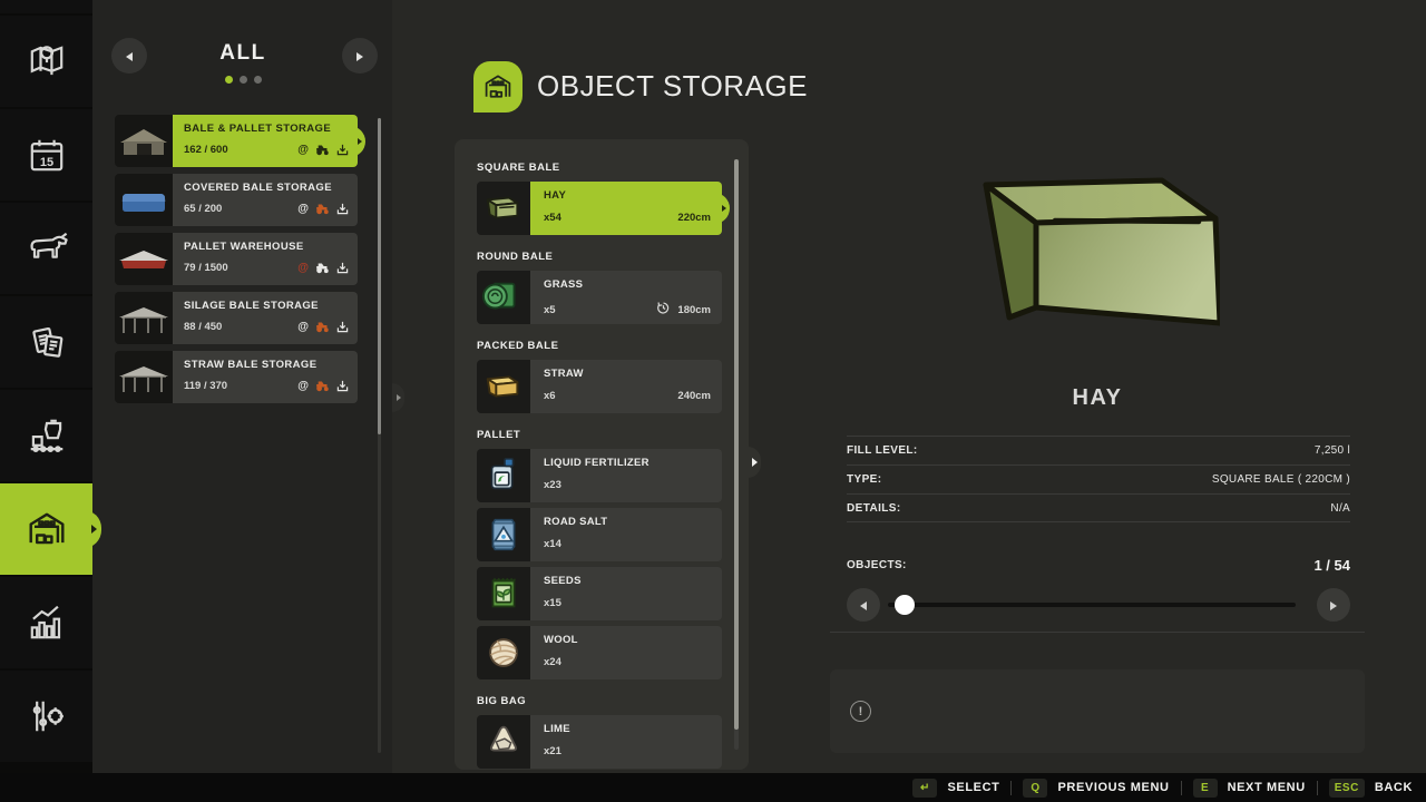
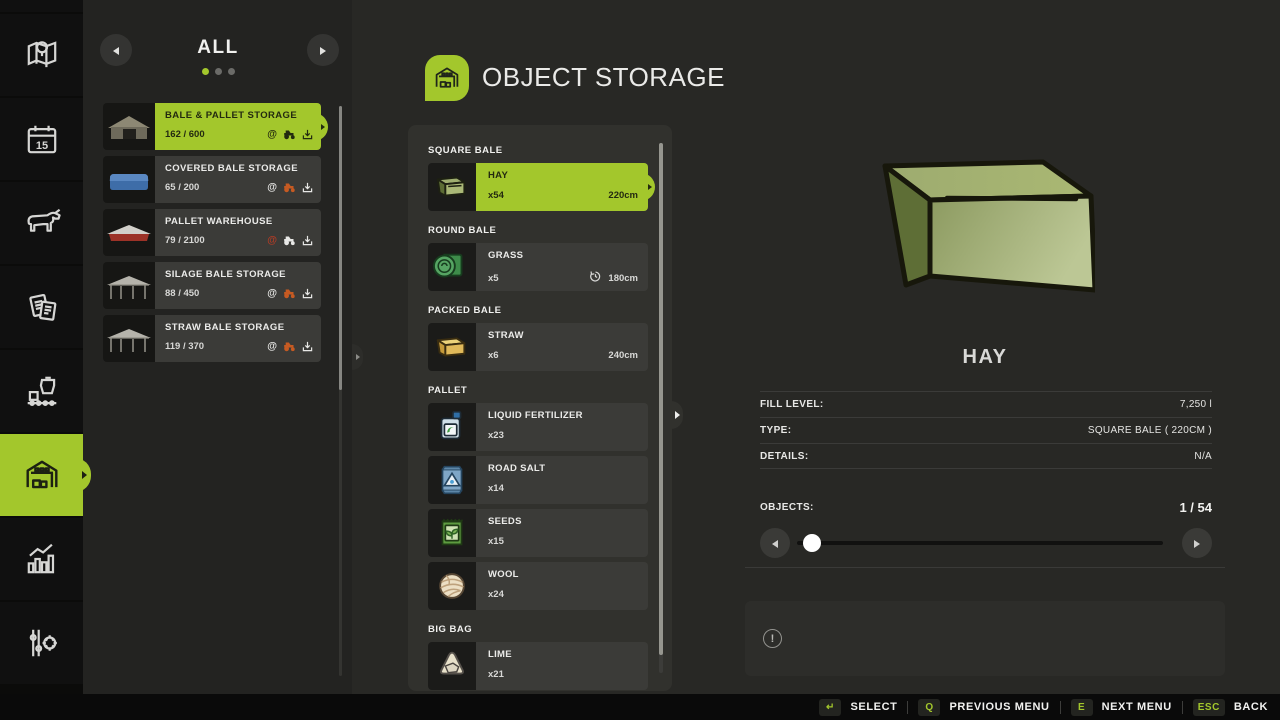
  15
  ALL
  BALE & PALLET STORAGE
  162 / 600
  @
  COVERED BALE STORAGE
  65 / 200
  @
  PALLET WAREHOUSE
- 79 / 1500
+ 79 / 2100
  @
  SILAGE BALE STORAGE
  88 / 450
  @
  STRAW BALE STORAGE
  119 / 370
  @
  OBJECT STORAGE
  SQUARE BALE
  HAY
  x54
  220cm
  ROUND BALE
  GRASS
  x5
  180cm
  PACKED BALE
  STRAW
  x6
  240cm
  PALLET
  LIQUID FERTILIZER
  x23
  ROAD SALT
  x14
  SEEDS
  x15
  WOOL
  x24
  BIG BAG
  LIME
  x21
  HAY
  FILL LEVEL:
  7,250 l
  TYPE:
  SQUARE BALE ( 220CM )
  DETAILS:
  N/A
  OBJECTS:
  1 / 54
  !
  ↵
  SELECT
  Q
  PREVIOUS MENU
  E
  NEXT MENU
  ESC
  BACK
